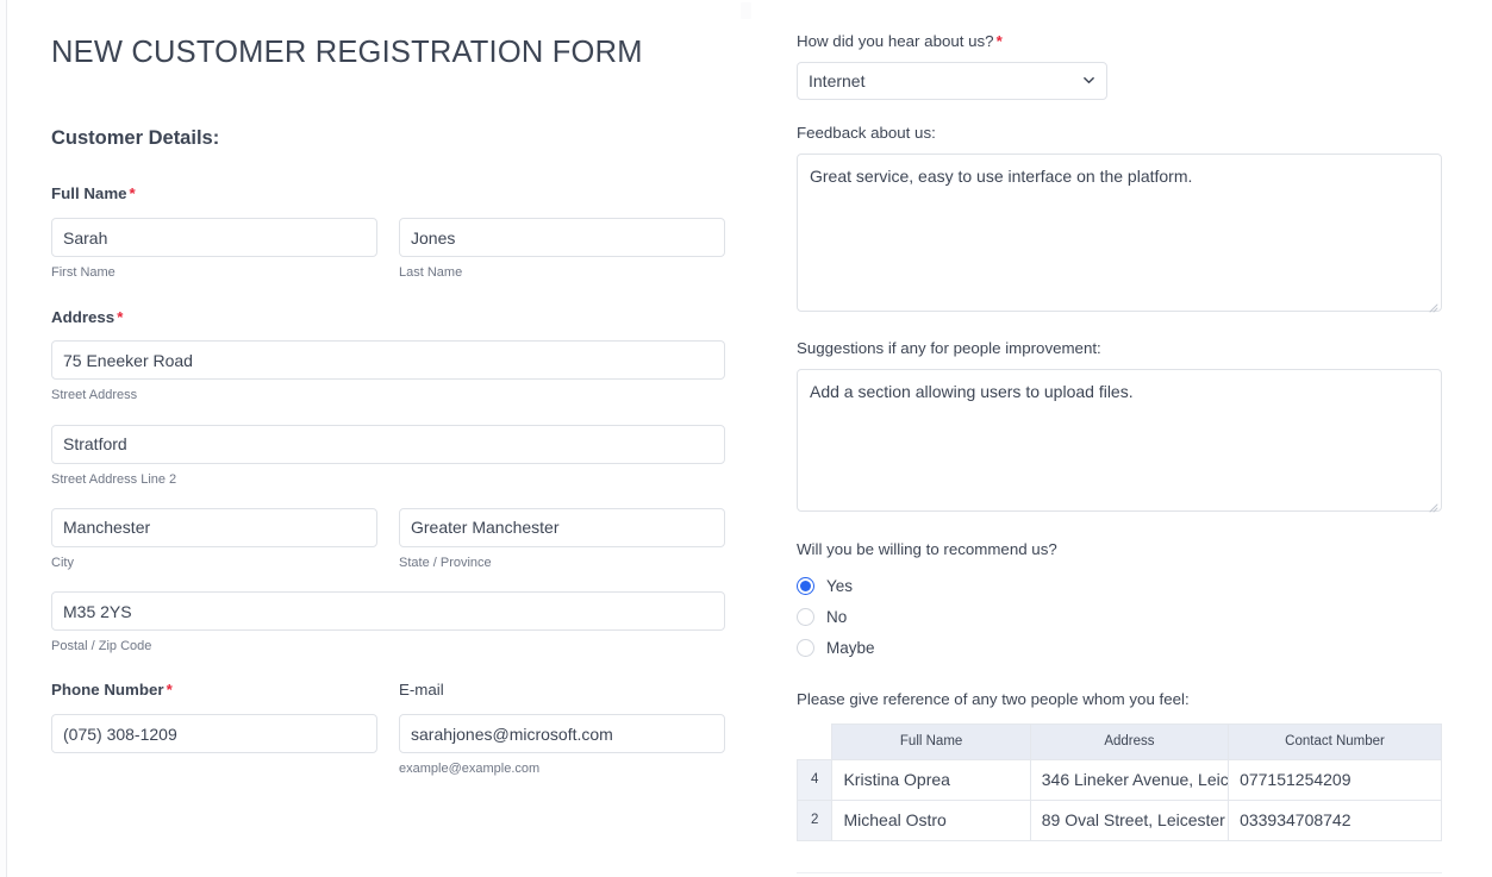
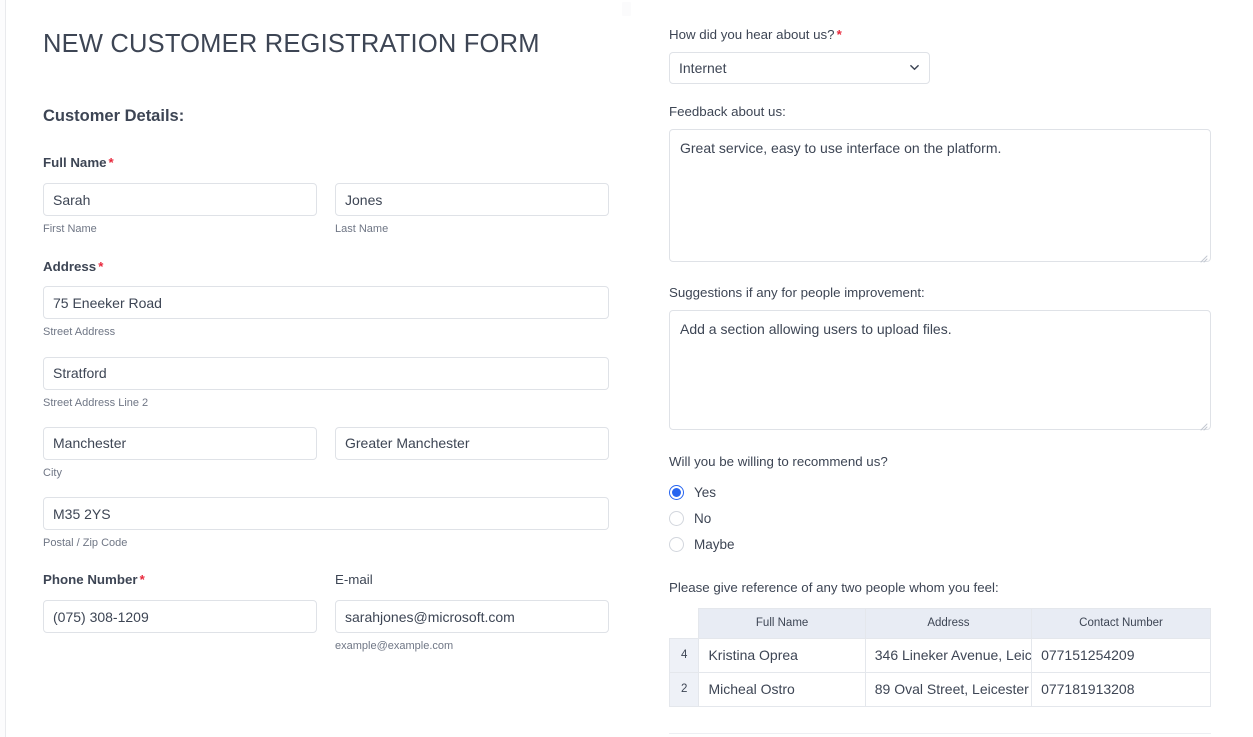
  NEW CUSTOMER REGISTRATION FORM
  Customer Details:
  Full Name *
  Sarah
  First Name
  Jones
  Last Name
  Address *
  75 Eneeker Road
  Street Address
  Stratford
  Street Address Line 2
  Manchester
  City
  Greater Manchester
- State / Province
  M35 2YS
  Postal / Zip Code
  Phone Number *
  (075) 308-1209
  E-mail
  sarahjones@microsoft.com
  example@example.com
  How did you hear about us? *
  Internet
  Feedback about us:
  Great service, easy to use interface on the platform.
  Suggestions if any for people improvement:
  Add a section allowing users to upload files.
  Will you be willing to recommend us?
  Yes
  No
  Maybe
  Please give reference of any two people whom you feel:
  	Full Name	Address	Contact Number
  4	Kristina Oprea	346 Lineker Avenue, Leic	077151254209
- 2	Micheal Ostro	89 Oval Street, Leicester	033934708742
+ 2	Micheal Ostro	89 Oval Street, Leicester	077181913208
